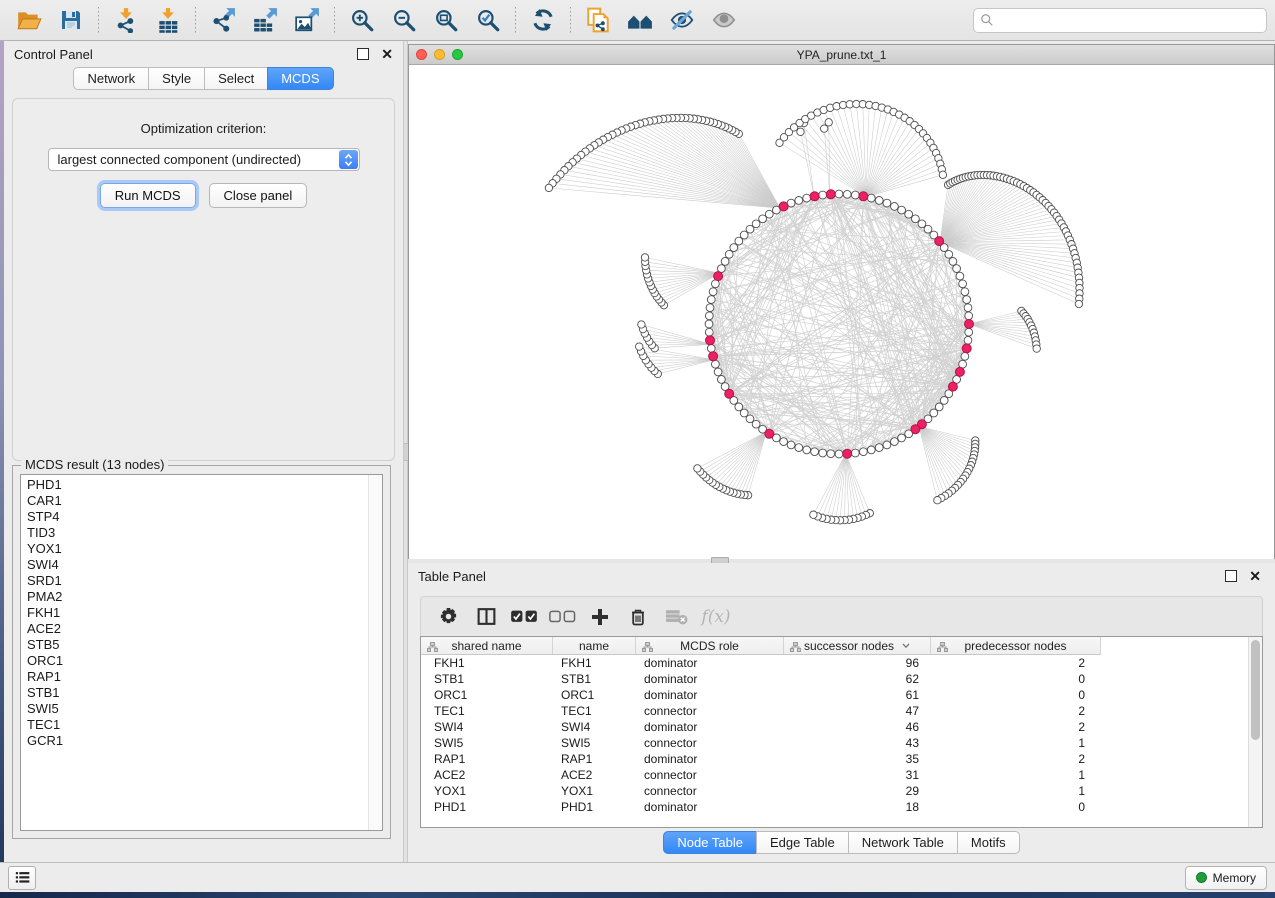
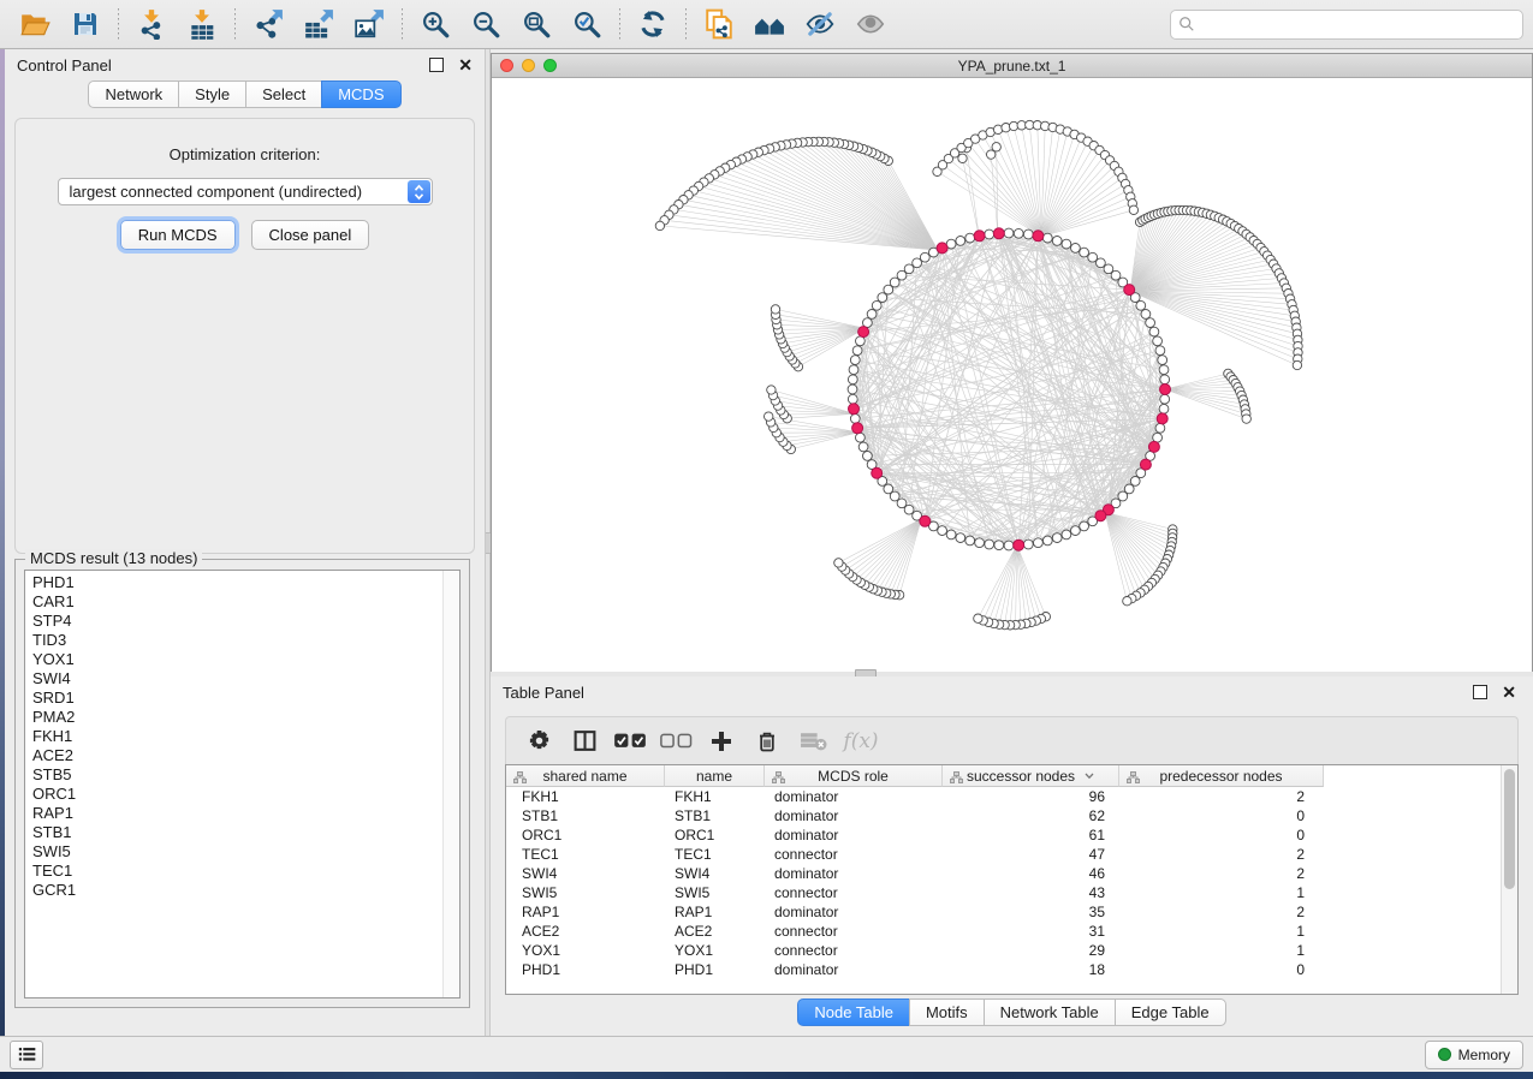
  Control Panel
  ✕
  Network
  Style
  Select
  MCDS
  Optimization criterion:
  largest connected component (undirected)
  Run MCDS
  Close panel
  MCDS result (13 nodes)
  PHD1
  CAR1
  STP4
  TID3
  YOX1
  SWI4
  SRD1
  PMA2
  FKH1
  ACE2
  STB5
  ORC1
  RAP1
  STB1
  SWI5
  TEC1
  GCR1
  YPA_prune.txt_1
  Table Panel
  ✕
  f(x)
  shared name
  name
  MCDS role
  successor nodes
  predecessor nodes
  FKH1
  FKH1
  dominator
  96
  2
  STB1
  STB1
  dominator
  62
  0
  ORC1
  ORC1
  dominator
  61
  0
  TEC1
  TEC1
  connector
  47
  2
  SWI4
  SWI4
  dominator
  46
  2
  SWI5
  SWI5
  connector
  43
  1
  RAP1
  RAP1
  dominator
  35
  2
  ACE2
  ACE2
  connector
  31
  1
  YOX1
  YOX1
  connector
  29
  1
  PHD1
  PHD1
  dominator
  18
  0
  Node Table
- Edge Table
+ Motifs
  Network Table
- Motifs
+ Edge Table
  Memory
